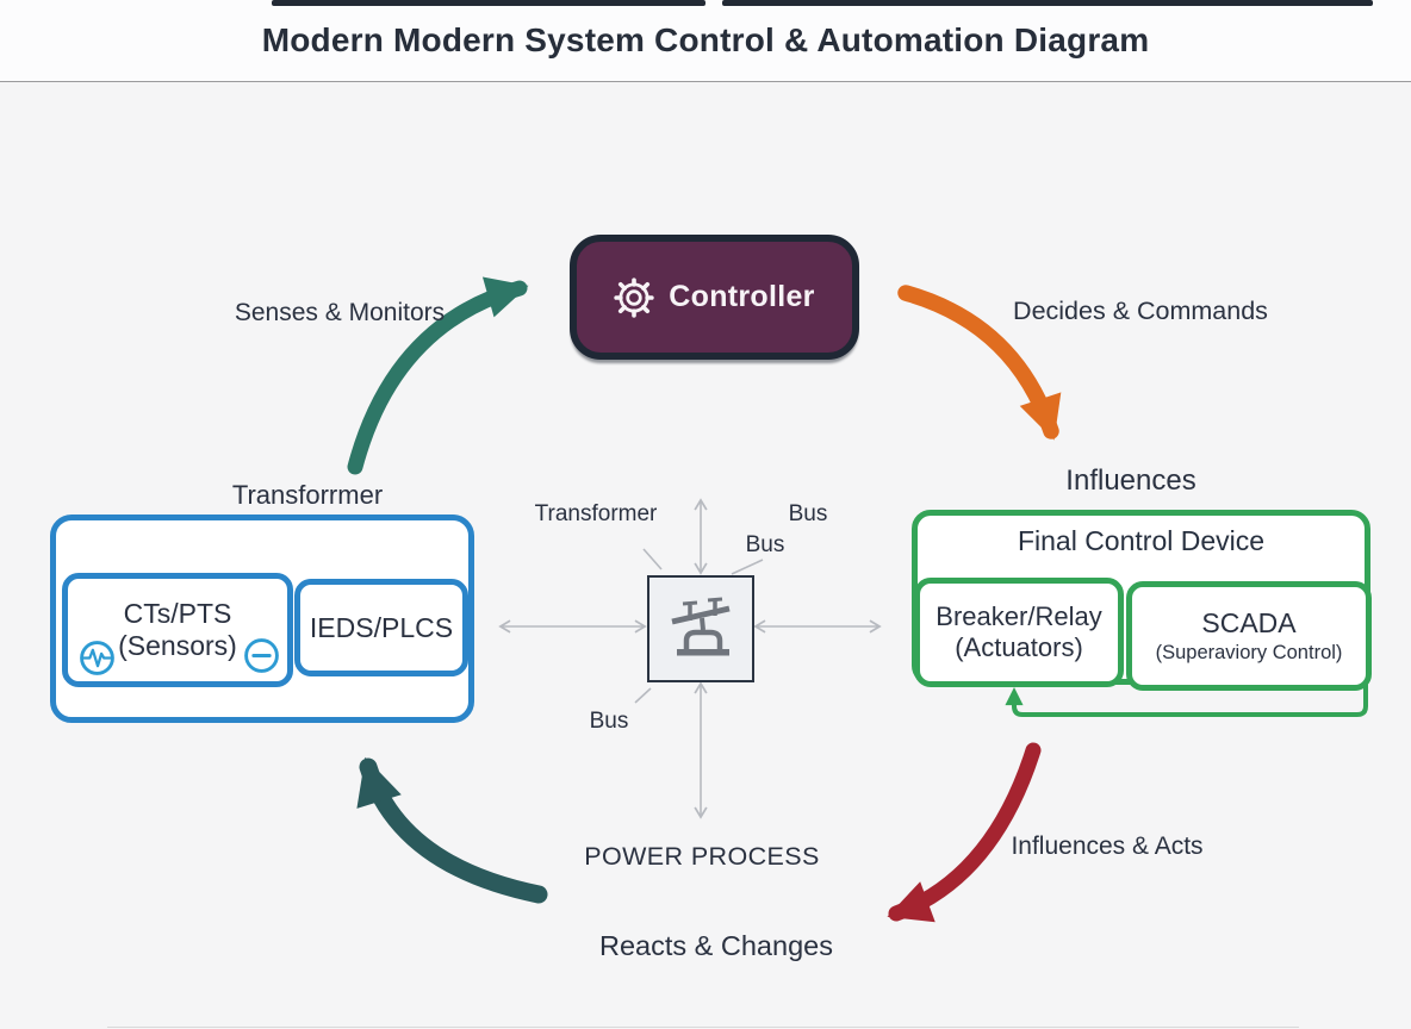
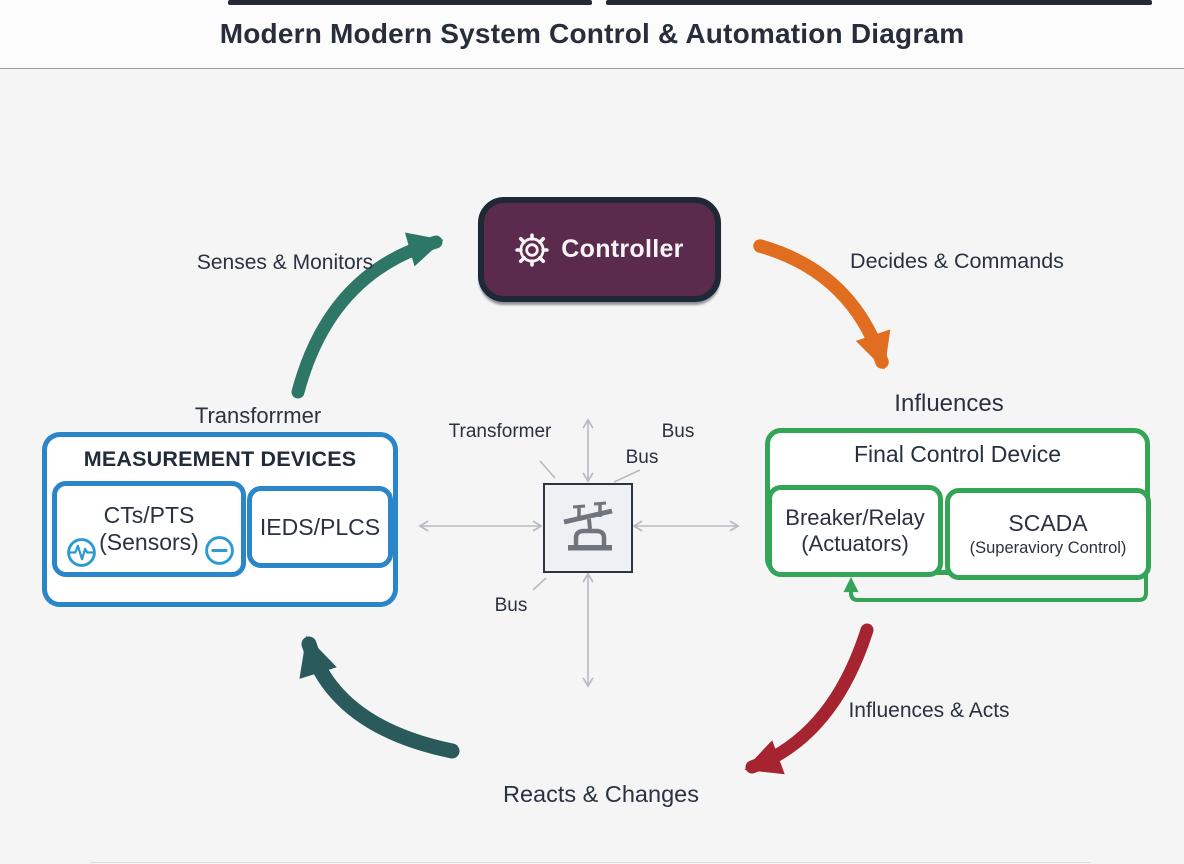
  Modern Modern System Control & Automation Diagram
  Controller
  Senses & Monitors
  Decides & Commands
  Influences
  Influences & Acts
- POWER PROCESS
  Reacts & Changes
  Transforrmer
  Transformer
  Bus
  Bus
  Bus
+ MEASUREMENT DEVICES
  CTs/PTS
  (Sensors)
  IEDS/PLCS
  Final Control Device
  Breaker/Relay
  (Actuators)
  SCADA
  (Superaviory Control)
